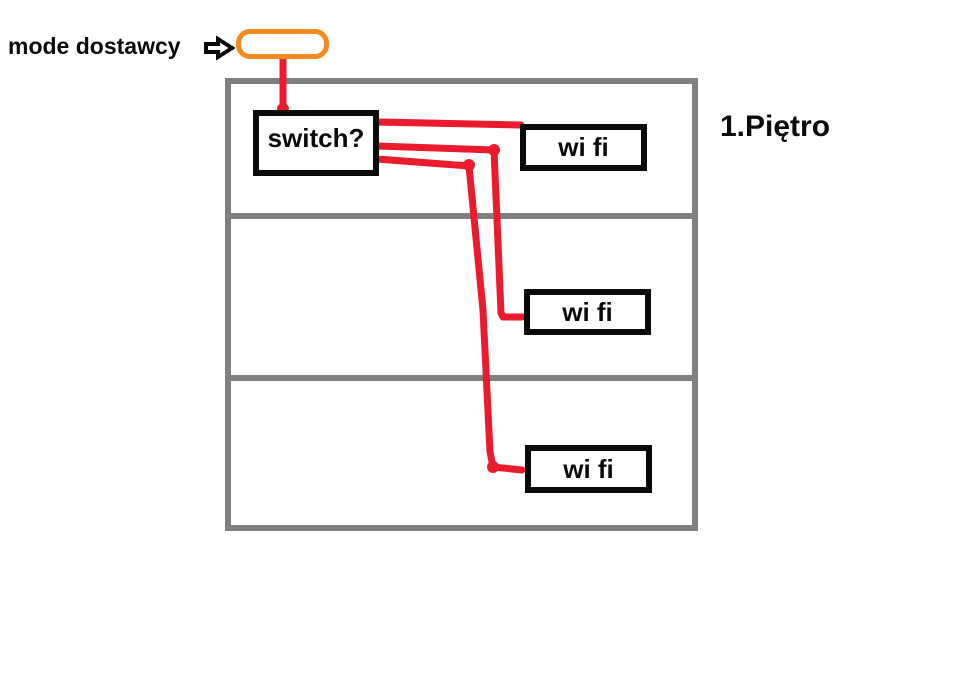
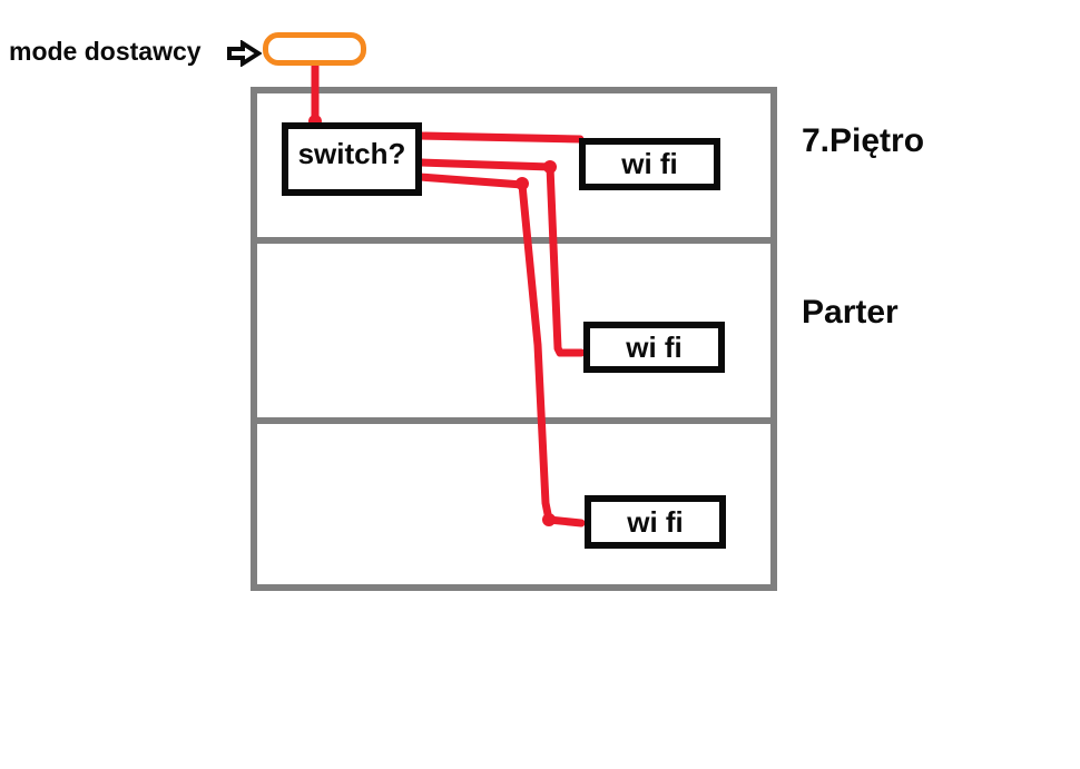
  mode dostawcy
  switch?
  wi fi
  wi fi
  wi fi
- 1.Piętro
+ 7.Piętro
+ Parter
